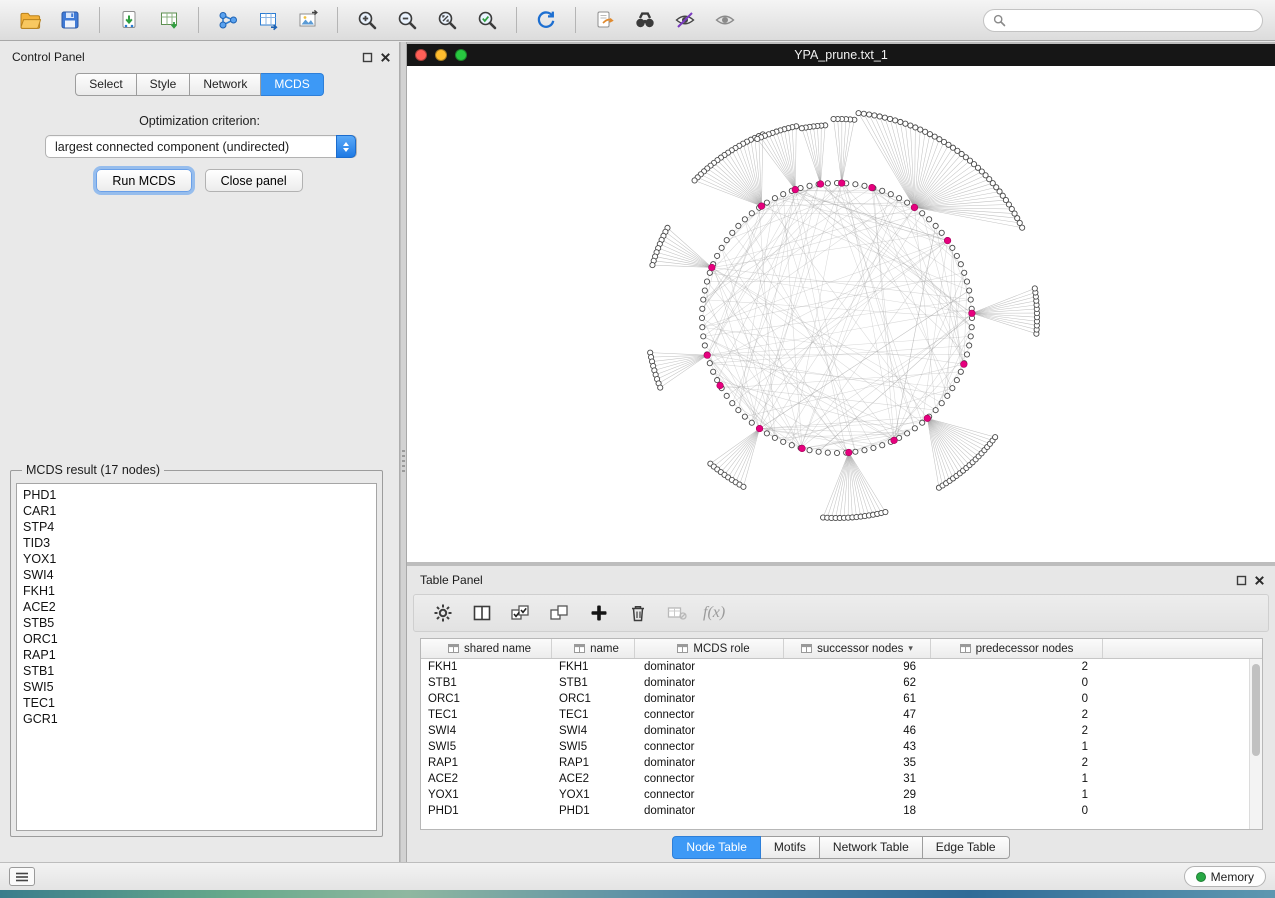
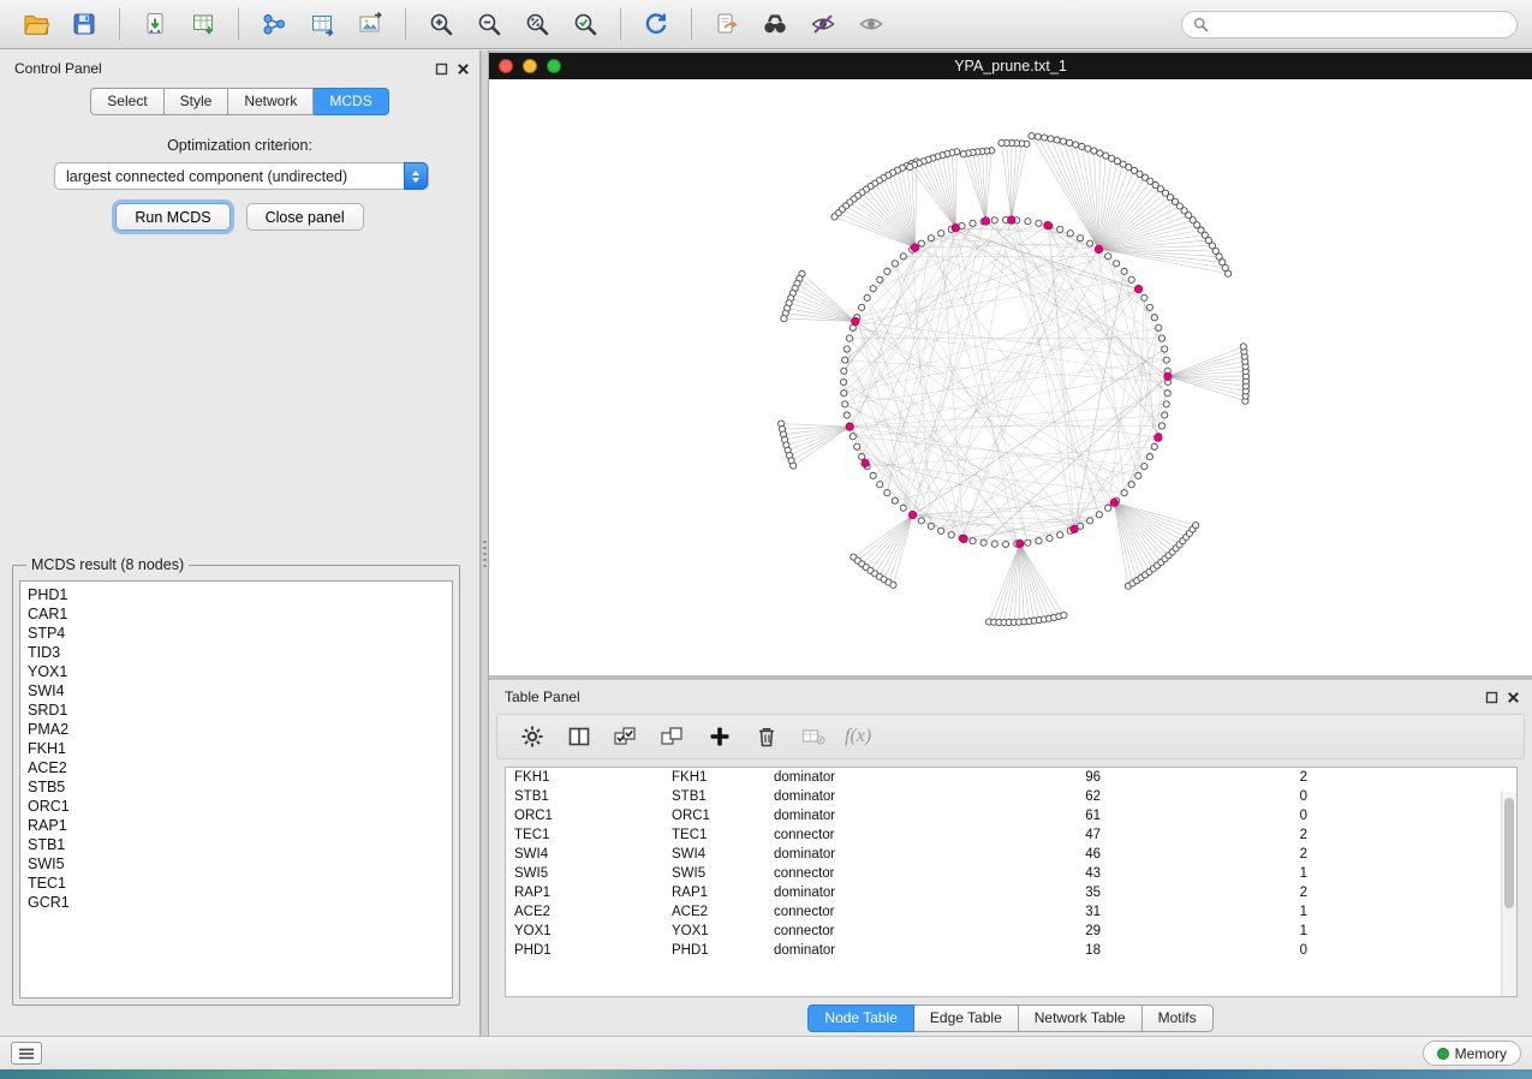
  Control Panel
  Select
  Style
  Network
  MCDS
  Optimization criterion:
  largest connected component (undirected)
  Run MCDS
  Close panel
- MCDS result (17 nodes)
+ MCDS result (8 nodes)
  PHD1
  CAR1
  STP4
  TID3
  YOX1
  SWI4
+ SRD1
+ PMA2
  FKH1
  ACE2
  STB5
  ORC1
  RAP1
  STB1
  SWI5
  TEC1
  GCR1
  YPA_prune.txt_1
  Table Panel
  f(x)
- shared name
- name
- MCDS role
- successor nodes
- ▾
- predecessor nodes
  FKH1
  FKH1
  dominator
  96
  2
  STB1
  STB1
  dominator
  62
  0
  ORC1
  ORC1
  dominator
  61
  0
  TEC1
  TEC1
  connector
  47
  2
  SWI4
  SWI4
  dominator
  46
  2
  SWI5
  SWI5
  connector
  43
  1
  RAP1
  RAP1
  dominator
  35
  2
  ACE2
  ACE2
  connector
  31
  1
  YOX1
  YOX1
  connector
  29
  1
  PHD1
  PHD1
  dominator
  18
  0
  Node Table
- Motifs
+ Edge Table
  Network Table
- Edge Table
+ Motifs
  Memory
